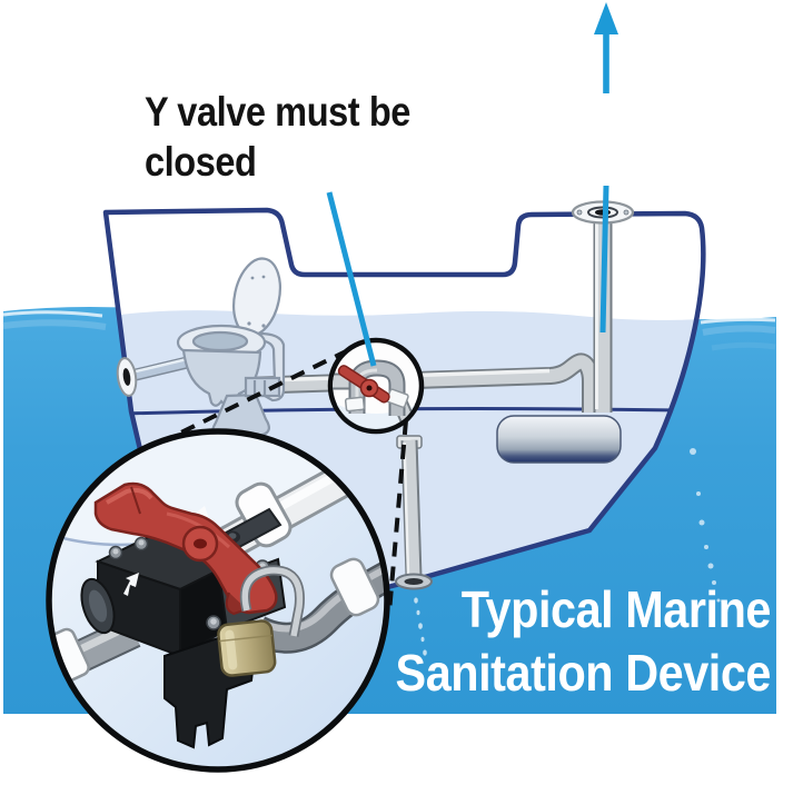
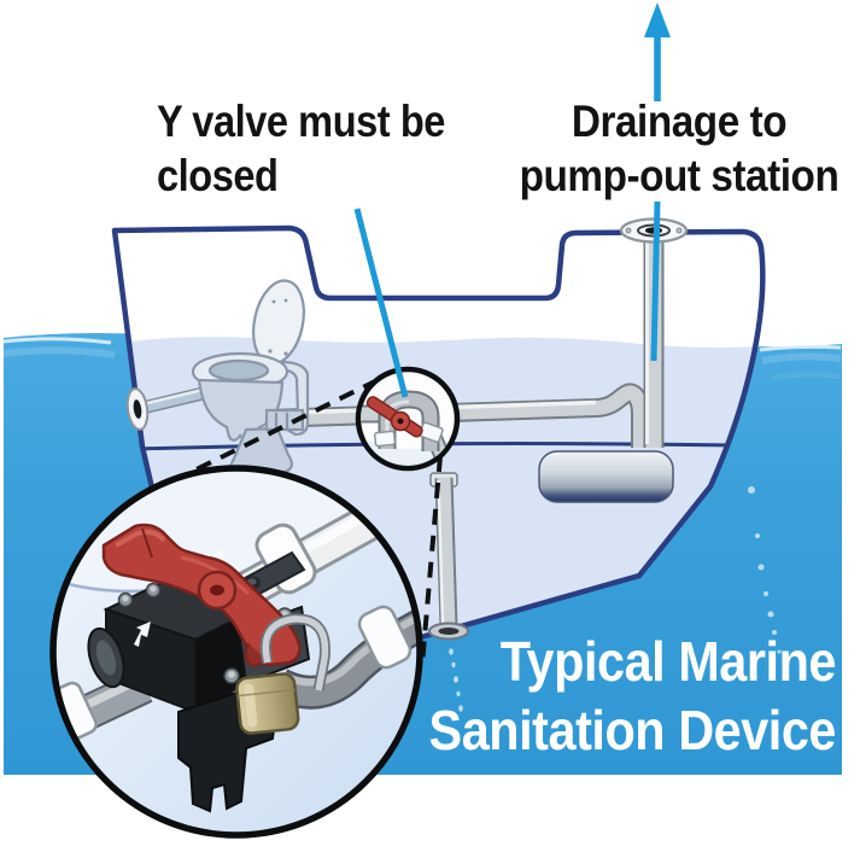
  Y valve must be
  closed
+ Drainage to
+ pump-out station
  Typical Marine
  Sanitation Device
